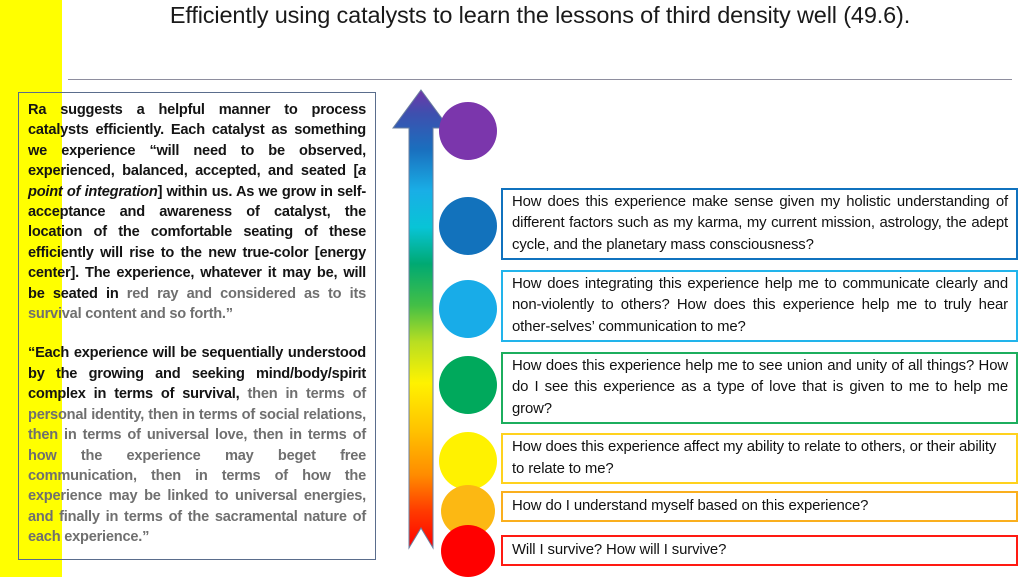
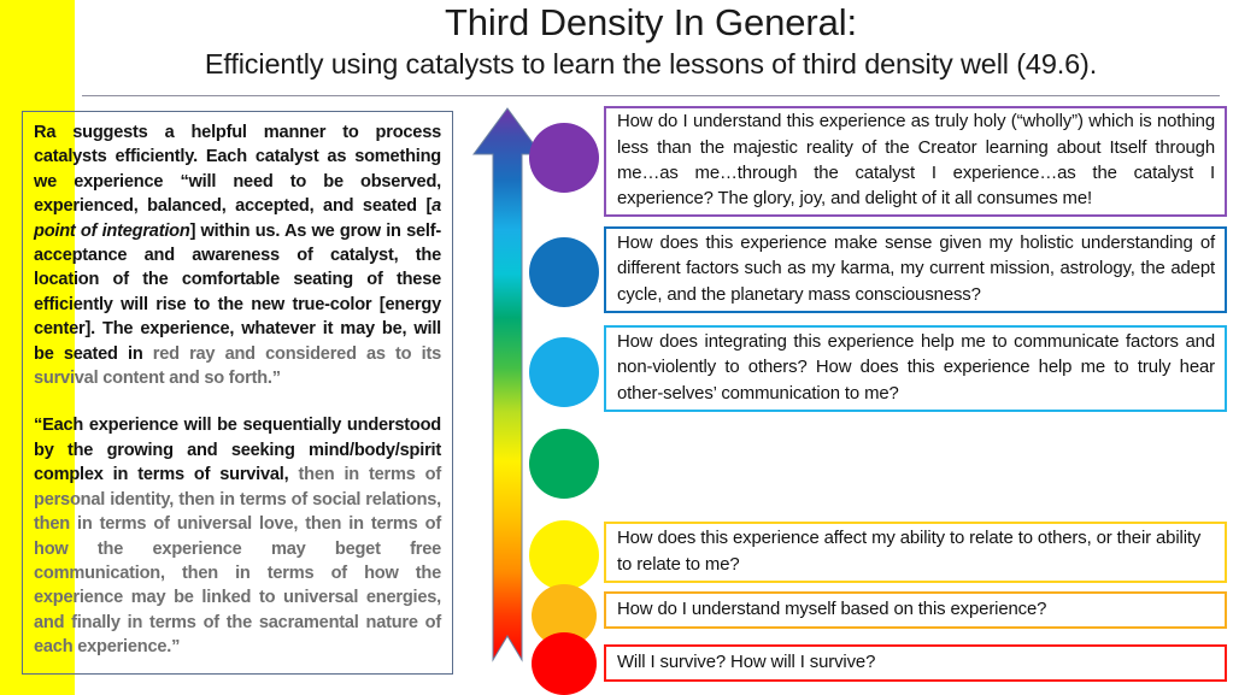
+ Third Density In General:
  Efficiently using catalysts to learn the lessons of third density well (49.6).
  Ra suggests a helpful manner to process catalysts efficiently. Each catalyst as something we experience “will need to be observed, experienced, balanced, accepted, and seated [a point of integration] within us. As we grow in self-acceptance and awareness of catalyst, the location of the comfortable seating of these efficiently will rise to the new true-color [energy center]. The experience, whatever it may be, will be seated in red ray and considered as to its survival content and so forth.”
  “Each experience will be sequentially understood by the growing and seeking mind/body/spirit complex in terms of survival, then in terms of personal identity, then in terms of social relations, then in terms of universal love, then in terms of how the experience may beget free communication, then in terms of how the experience may be linked to universal energies, and finally in terms of the sacramental nature of each experience.”
+ How do I understand this experience as truly holy (“wholly”) which is nothing less than the majestic reality of the Creator learning about Itself through me…as me…through the catalyst I experience…as the catalyst I experience? The glory, joy, and delight of it all consumes me!
  How does this experience make sense given my holistic understanding of different factors such as my karma, my current mission, astrology, the adept cycle, and the planetary mass consciousness?
- How does integrating this experience help me to communicate clearly and non-violently to others? How does this experience help me to truly hear other-selves’ communication to me?
+ How does integrating this experience help me to communicate factors and non-violently to others? How does this experience help me to truly hear other-selves’ communication to me?
- How does this experience help me to see union and unity of all things? How do I see this experience as a type of love that is given to me to help me grow?
  How does this experience affect my ability to relate to others, or their ability to relate to me?
  How do I understand myself based on this experience?
  Will I survive? How will I survive?
